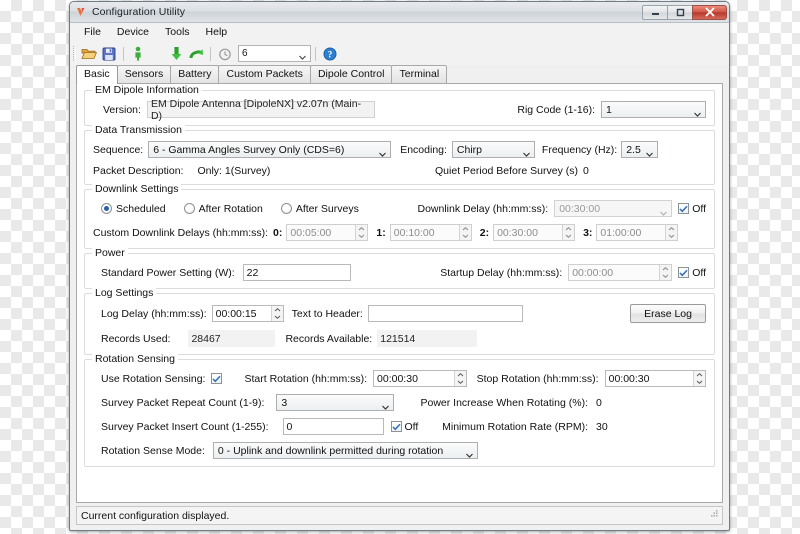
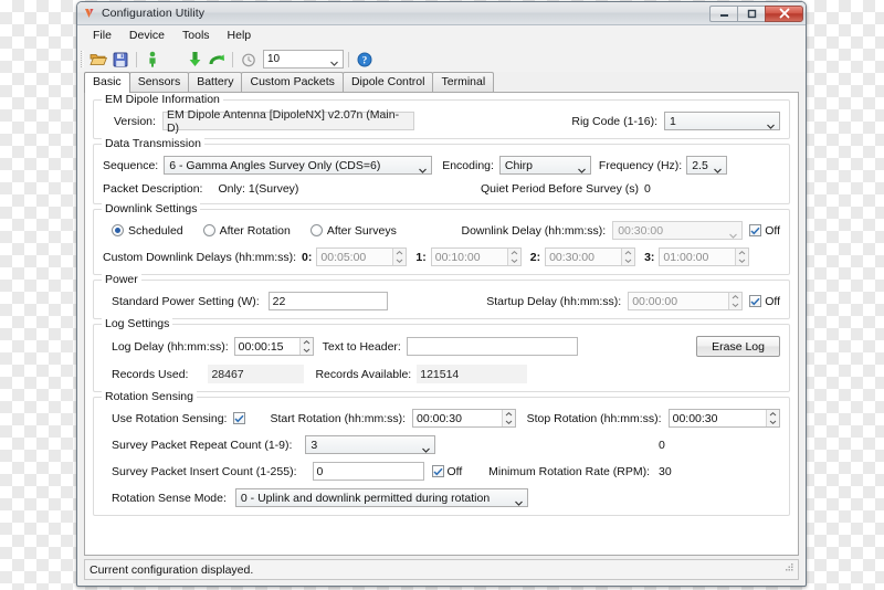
  Configuration Utility
  File
  Device
  Tools
  Help
- 6
+ 10
  ?
  Basic
  Sensors
  Battery
  Custom Packets
  Dipole Control
  Terminal
  EM Dipole Information
  Version:
  EM Dipole Antenna [DipoleNX] v2.07n (Main-D)
  Rig Code (1-16):
  1
  Data Transmission
  Sequence:
  6 - Gamma Angles Survey Only (CDS=6)
  Encoding:
  Chirp
  Frequency (Hz):
  2.5
  Packet Description:
  Only: 1(Survey)
  Quiet Period Before Survey (s)
  0
  Downlink Settings
  Scheduled
  After Rotation
  After Surveys
  Downlink Delay (hh:mm:ss):
  00:30:00
  Off
  Custom Downlink Delays (hh:mm:ss):
  0:
  00:05:00
  1:
  00:10:00
  2:
  00:30:00
  3:
  01:00:00
  Power
  Standard Power Setting (W):
  22
  Startup Delay (hh:mm:ss):
  00:00:00
  Off
  Log Settings
  Log Delay (hh:mm:ss):
  00:00:15
  Text to Header:
  Erase Log
  Records Used:
  28467
  Records Available:
  121514
  Rotation Sensing
  Use Rotation Sensing:
  Start Rotation (hh:mm:ss):
  00:00:30
  Stop Rotation (hh:mm:ss):
  00:00:30
  Survey Packet Repeat Count (1-9):
  3
- Power Increase When Rotating (%):
  0
  Survey Packet Insert Count (1-255):
  0
  Off
  Minimum Rotation Rate (RPM):
  30
  Rotation Sense Mode:
  0 - Uplink and downlink permitted during rotation
  Current configuration displayed.
